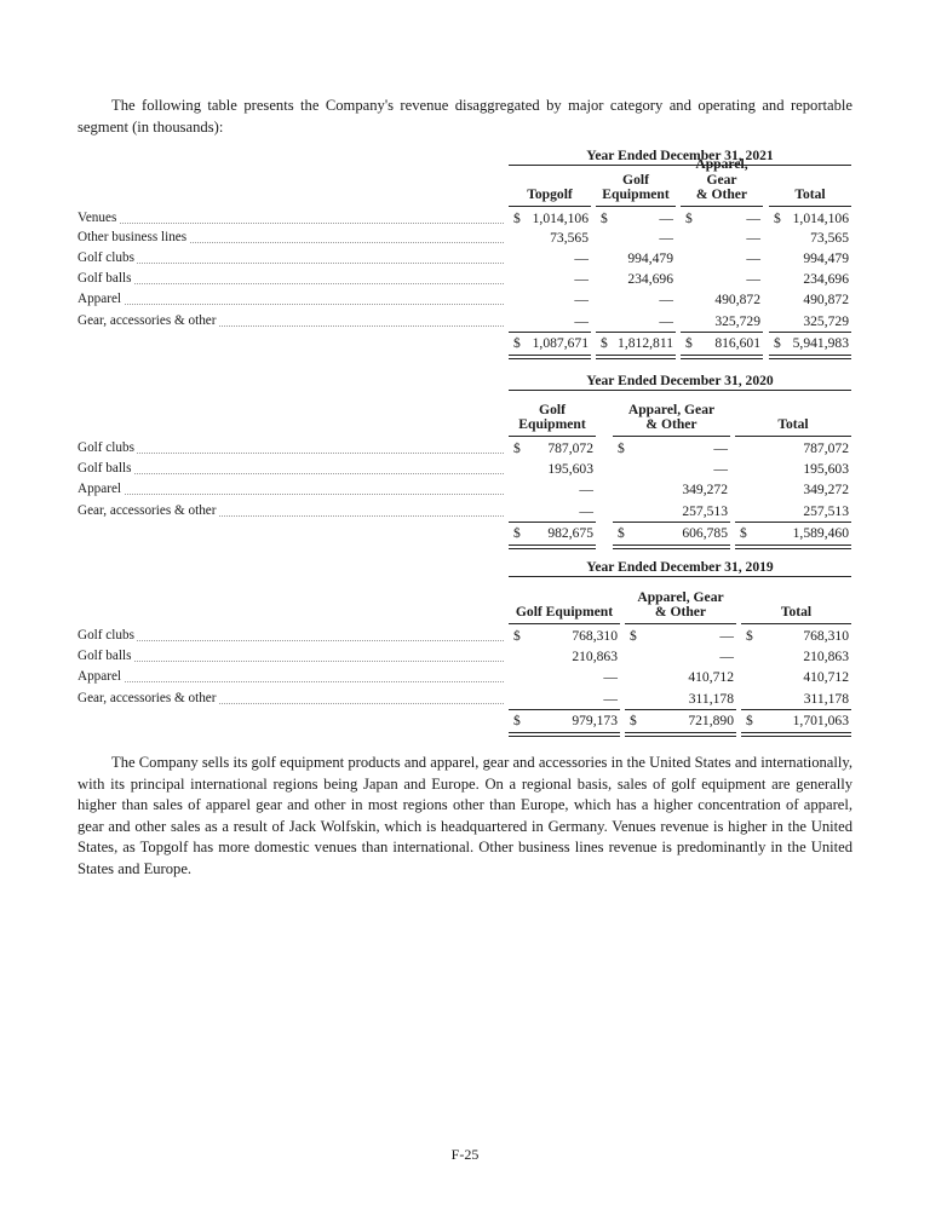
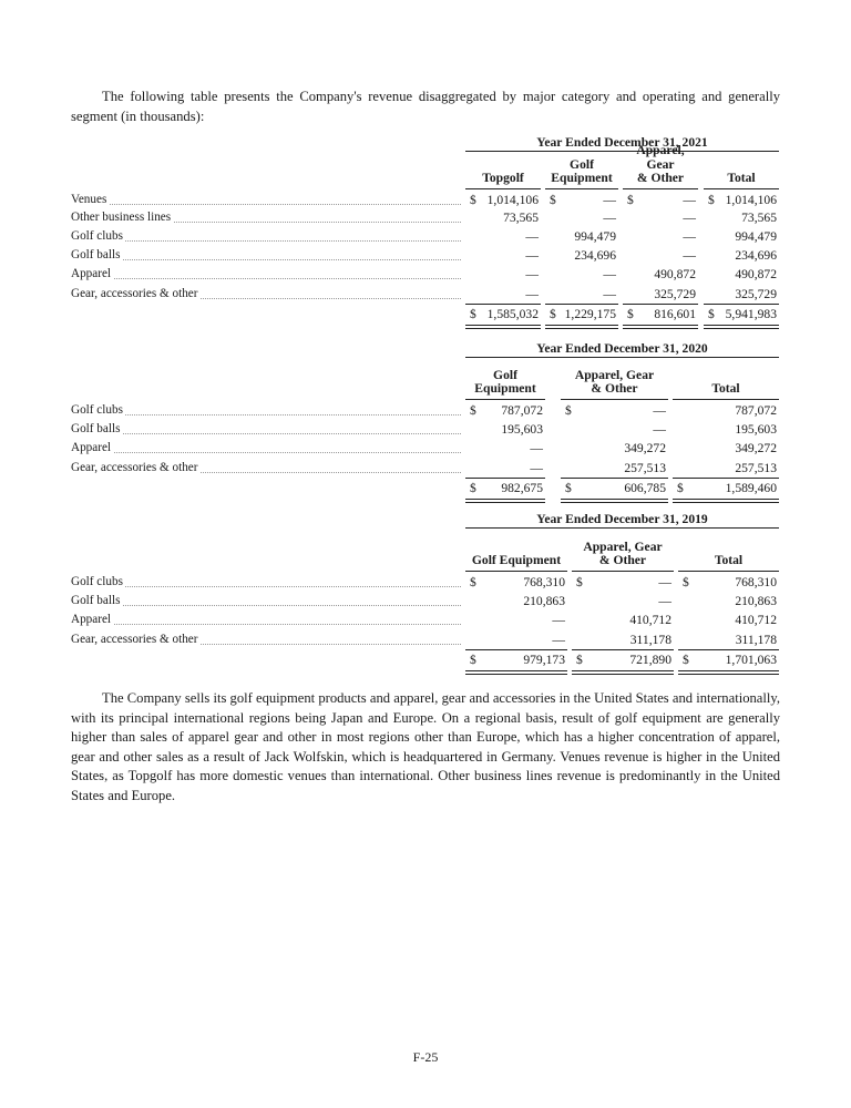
- The following table presents the Company's revenue disaggregated by major category and operating and reportable segment (in thousands):
+ The following table presents the Company's revenue disaggregated by major category and operating and generally segment (in thousands):
  Year Ended December 31, 2021
  Topgolf
  Golf
  Equipment
  Apparel,
  Gear
  & Other
  Total
  Venues
  $
  1,014,106
  $
  —
  $
  —
  $
  1,014,106
  Other business lines
  73,565
  —
  —
  73,565
  Golf clubs
  —
  994,479
  —
  994,479
  Golf balls
  —
  234,696
  —
  234,696
  Apparel
  —
  —
  490,872
  490,872
  Gear, accessories & other
  —
  —
  325,729
  325,729
  $
- 1,087,671
+ 1,585,032
  $
- 1,812,811
+ 1,229,175
  $
  816,601
  $
  5,941,983
  Year Ended December 31, 2020
  Golf
  Equipment
  Apparel, Gear
  & Other
  Total
  Golf clubs
  $
  787,072
  $
  —
  787,072
  Golf balls
  195,603
  —
  195,603
  Apparel
  —
  349,272
  349,272
  Gear, accessories & other
  —
  257,513
  257,513
  $
  982,675
  $
  606,785
  $
  1,589,460
  Year Ended December 31, 2019
  Golf Equipment
  Apparel, Gear
  & Other
  Total
  Golf clubs
  $
  768,310
  $
  —
  $
  768,310
  Golf balls
  210,863
  —
  210,863
  Apparel
  —
  410,712
  410,712
  Gear, accessories & other
  —
  311,178
  311,178
  $
  979,173
  $
  721,890
  $
  1,701,063
- The Company sells its golf equipment products and apparel, gear and accessories in the United States and internationally, with its principal international regions being Japan and Europe. On a regional basis, sales of golf equipment are generally higher than sales of apparel gear and other in most regions other than Europe, which has a higher concentration of apparel, gear and other sales as a result of Jack Wolfskin, which is headquartered in Germany. Venues revenue is higher in the United States, as Topgolf has more domestic venues than international. Other business lines revenue is predominantly in the United States and Europe.
+ The Company sells its golf equipment products and apparel, gear and accessories in the United States and internationally, with its principal international regions being Japan and Europe. On a regional basis, result of golf equipment are generally higher than sales of apparel gear and other in most regions other than Europe, which has a higher concentration of apparel, gear and other sales as a result of Jack Wolfskin, which is headquartered in Germany. Venues revenue is higher in the United States, as Topgolf has more domestic venues than international. Other business lines revenue is predominantly in the United States and Europe.
  F-25
